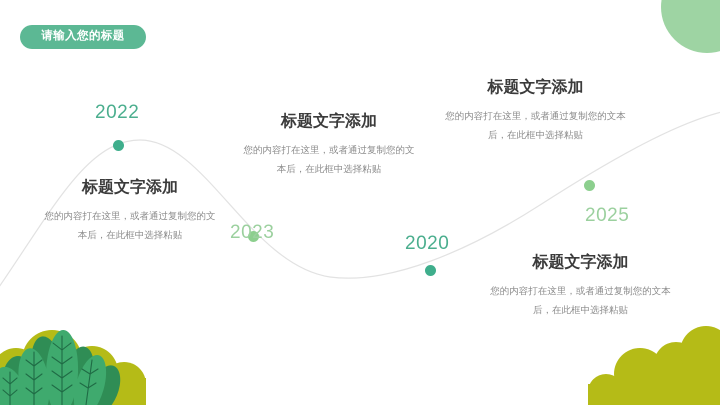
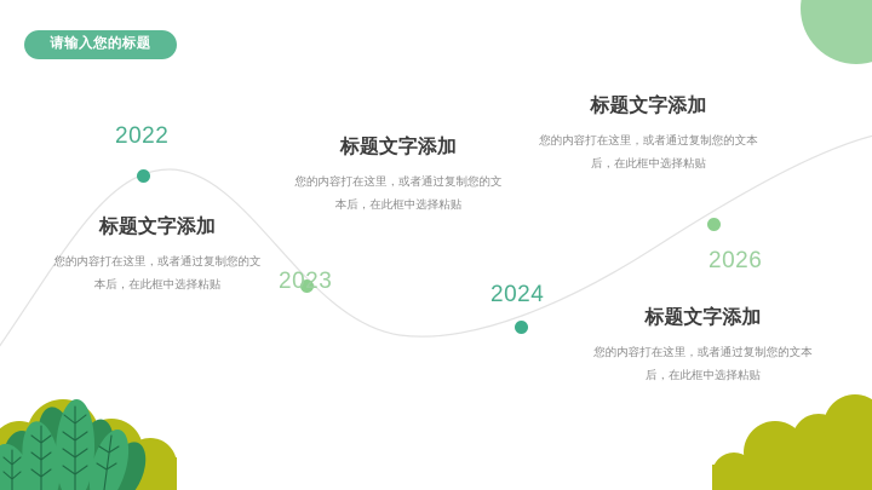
  2022
  2023
- 2020
+ 2024
- 2025
+ 2026
  请输入您的标题
  标题文字添加
  您的内容打在这里，或者通过复制您的文本后，在此框中选择粘贴
  标题文字添加
  您的内容打在这里，或者通过复制您的文本后，在此框中选择粘贴
  标题文字添加
  您的内容打在这里，或者通过复制您的文本后，在此框中选择粘贴
  标题文字添加
  您的内容打在这里，或者通过复制您的文本后，在此框中选择粘贴
